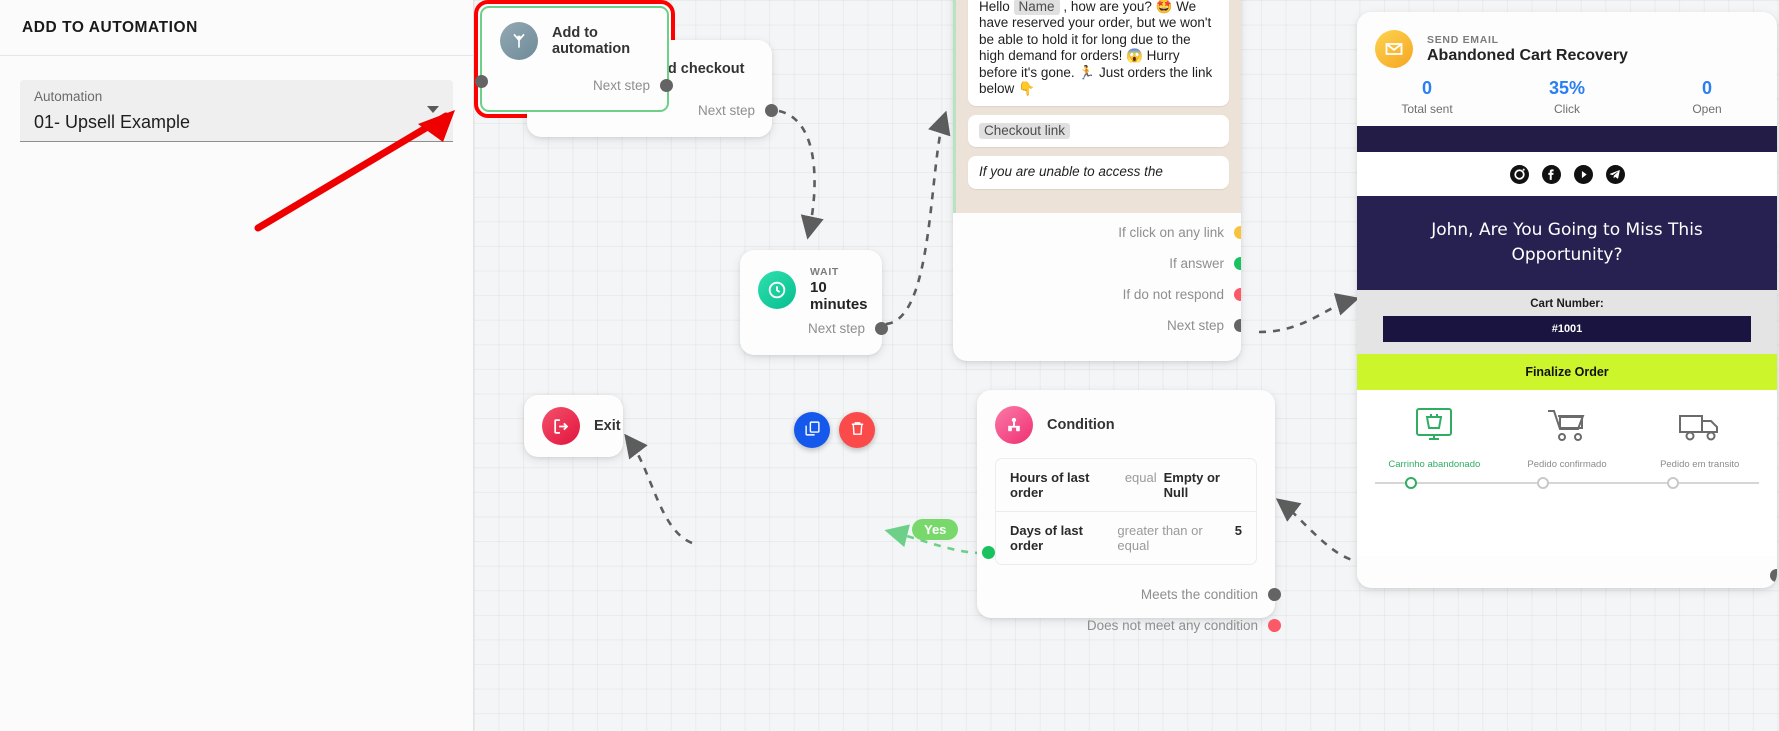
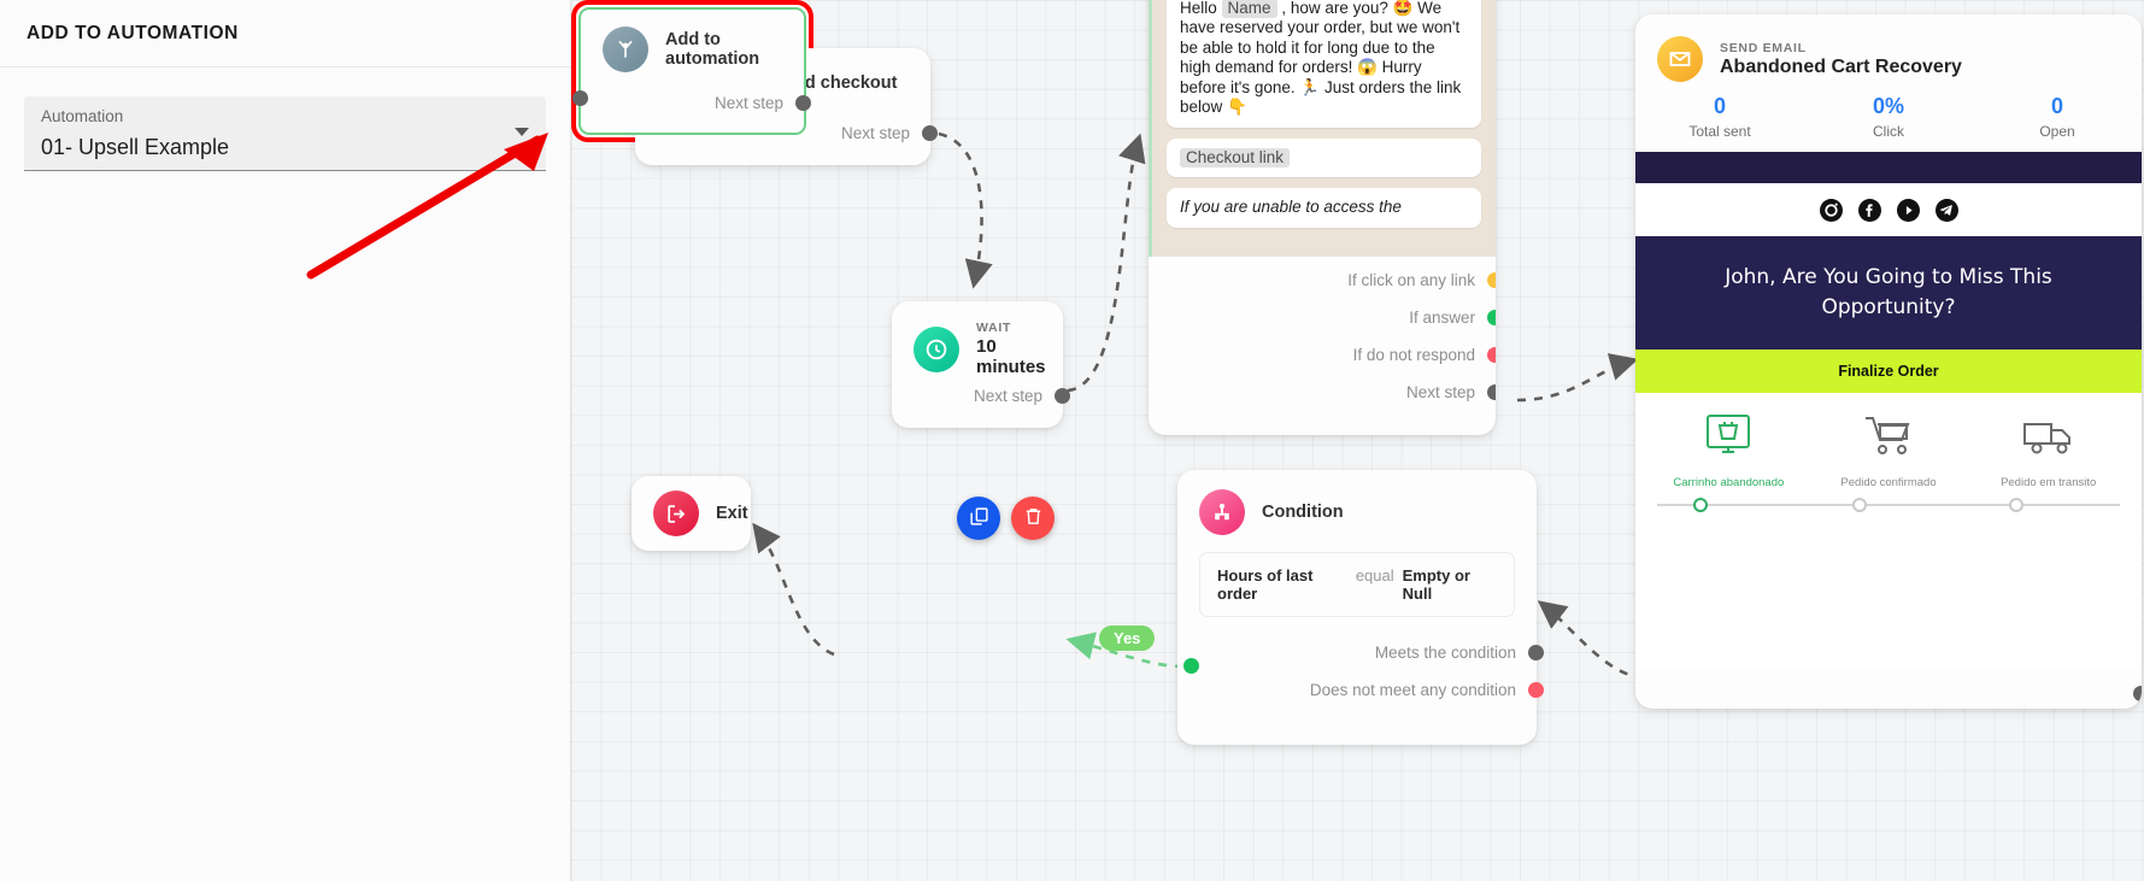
  ADD TO AUTOMATION
  Automation
  01- Upsell Example
  Next step
  WAIT
  10 minutes
  Next step
  Hello Name , how are you? 🤩 We have reserved your order, but we won't be able to hold it for long due to the high demand for orders! 😱 Hurry before it's gone. 🏃 Just orders the link below 👇
  Checkout link
  If you are unable to access the
  If click on any link
  If answer
  If do not respond
  Next step
  SEND EMAIL
  Abandoned Cart Recovery
  0
  Total sent
- 35%
+ 0%
  Click
  0
  Open
  John, Are You Going to Miss This
  Opportunity?
- Cart Number:
- #1001
  Finalize Order
  Carrinho abandonado
  Pedido confirmado
  Pedido em transito
  Exit
  Add to automation
  Next step
  Condition
  Hours of last order
  equal
  Empty or Null
- Days of last order
- greater than or equal
- 5
  Meets the condition
  Does not meet any condition
  Yes
